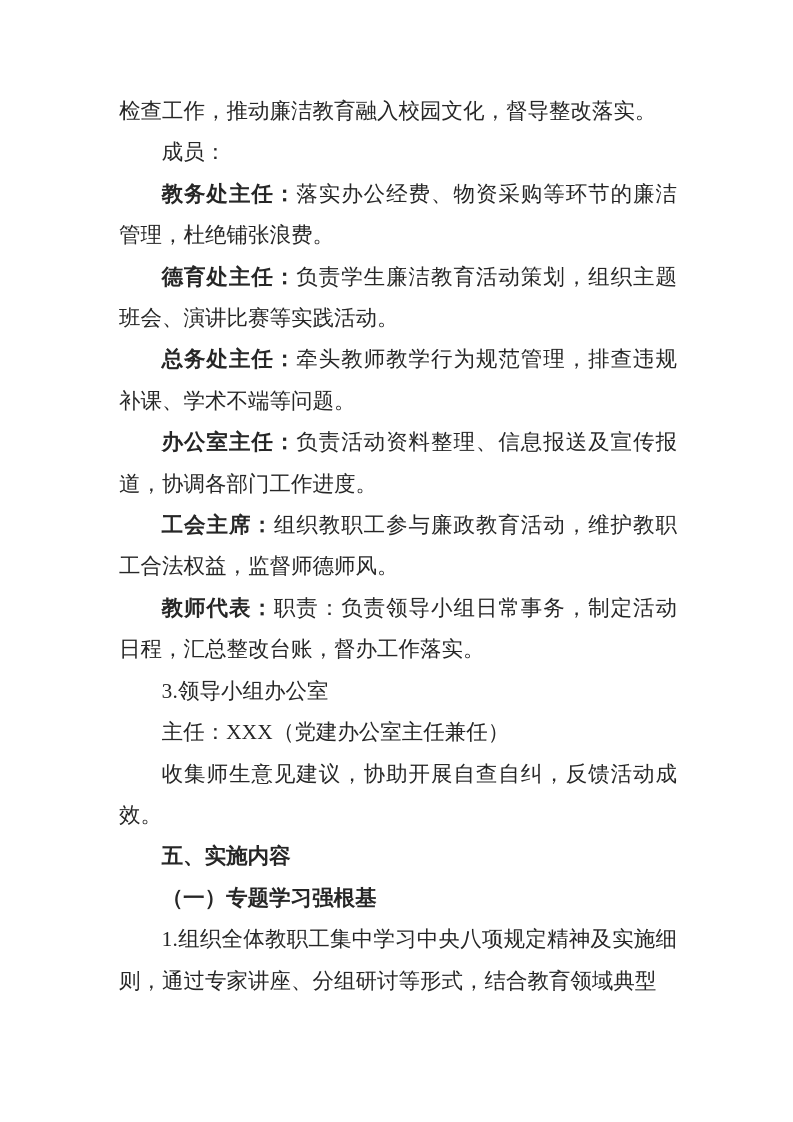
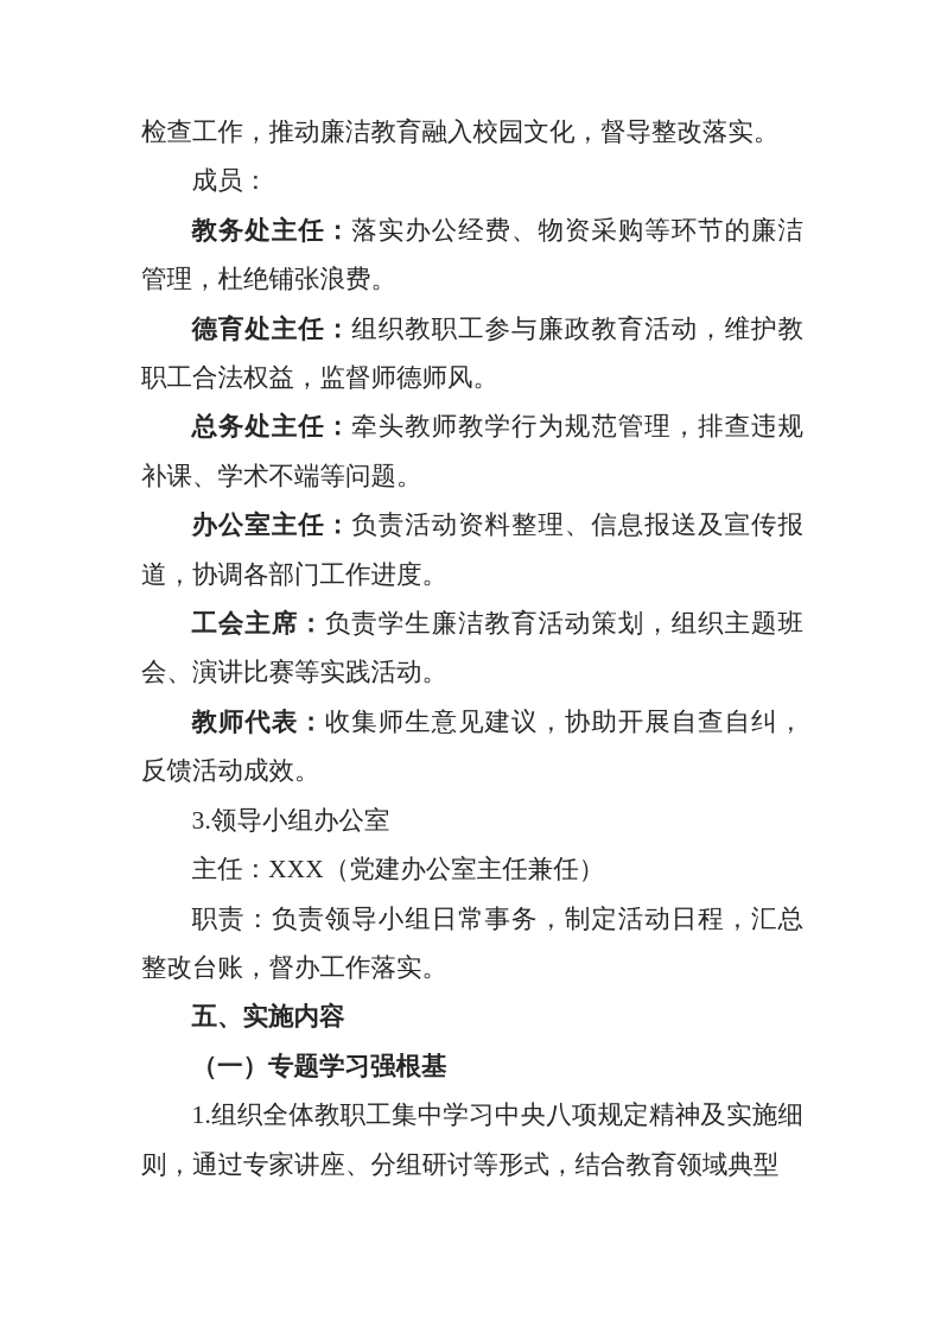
  检查工作，推动廉洁教育融入校园文化，督导整改落实。
  成员：
  教务处主任：落实办公经费、物资采购等环节的廉洁管理，杜绝铺张浪费。
- 德育处主任：负责学生廉洁教育活动策划，组织主题班会、演讲比赛等实践活动。
+ 德育处主任：组织教职工参与廉政教育活动，维护教职工合法权益，监督师德师风。
  总务处主任：牵头教师教学行为规范管理，排查违规补课、学术不端等问题。
  办公室主任：负责活动资料整理、信息报送及宣传报道，协调各部门工作进度。
- 工会主席：组织教职工参与廉政教育活动，维护教职工合法权益，监督师德师风。
+ 工会主席：负责学生廉洁教育活动策划，组织主题班会、演讲比赛等实践活动。
- 教师代表：职责：负责领导小组日常事务，制定活动日程，汇总整改台账，督办工作落实。
+ 教师代表：收集师生意见建议，协助开展自查自纠，反馈活动成效。
  3.领导小组办公室
  主任：XXX（党建办公室主任兼任）
- 收集师生意见建议，协助开展自查自纠，反馈活动成效。
+ 职责：负责领导小组日常事务，制定活动日程，汇总整改台账，督办工作落实。
  五、实施内容
  （一）专题学习强根基
  1.组织全体教职工集中学习中央八项规定精神及实施细则，通过专家讲座、分组研讨等形式，结合教育领域典型
